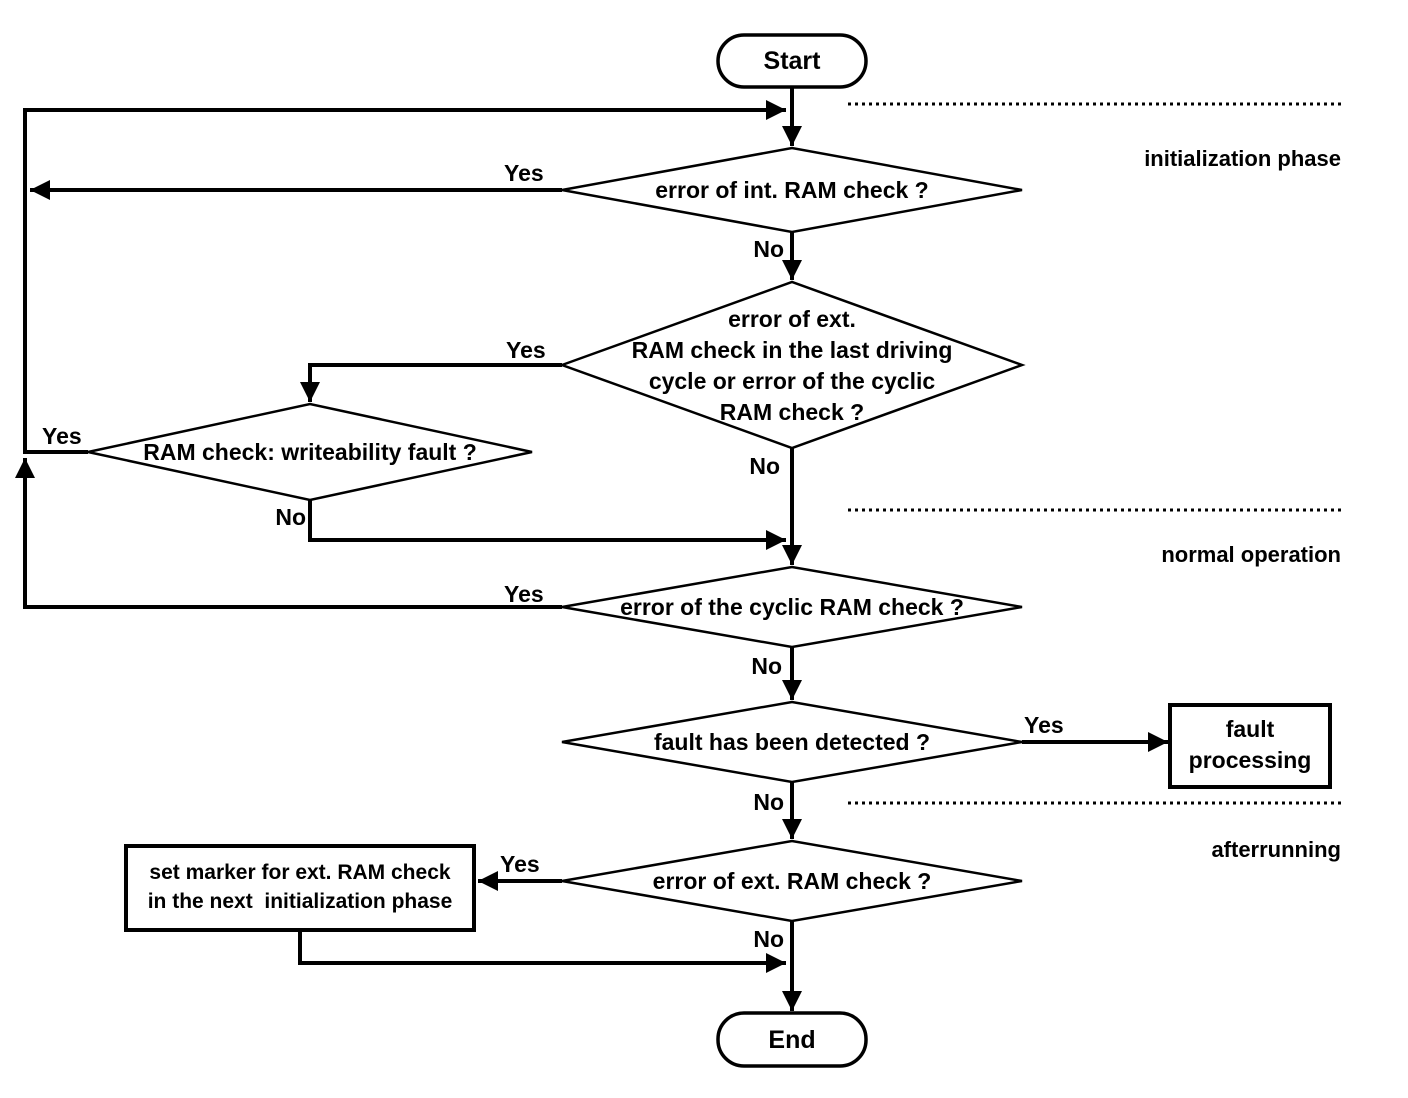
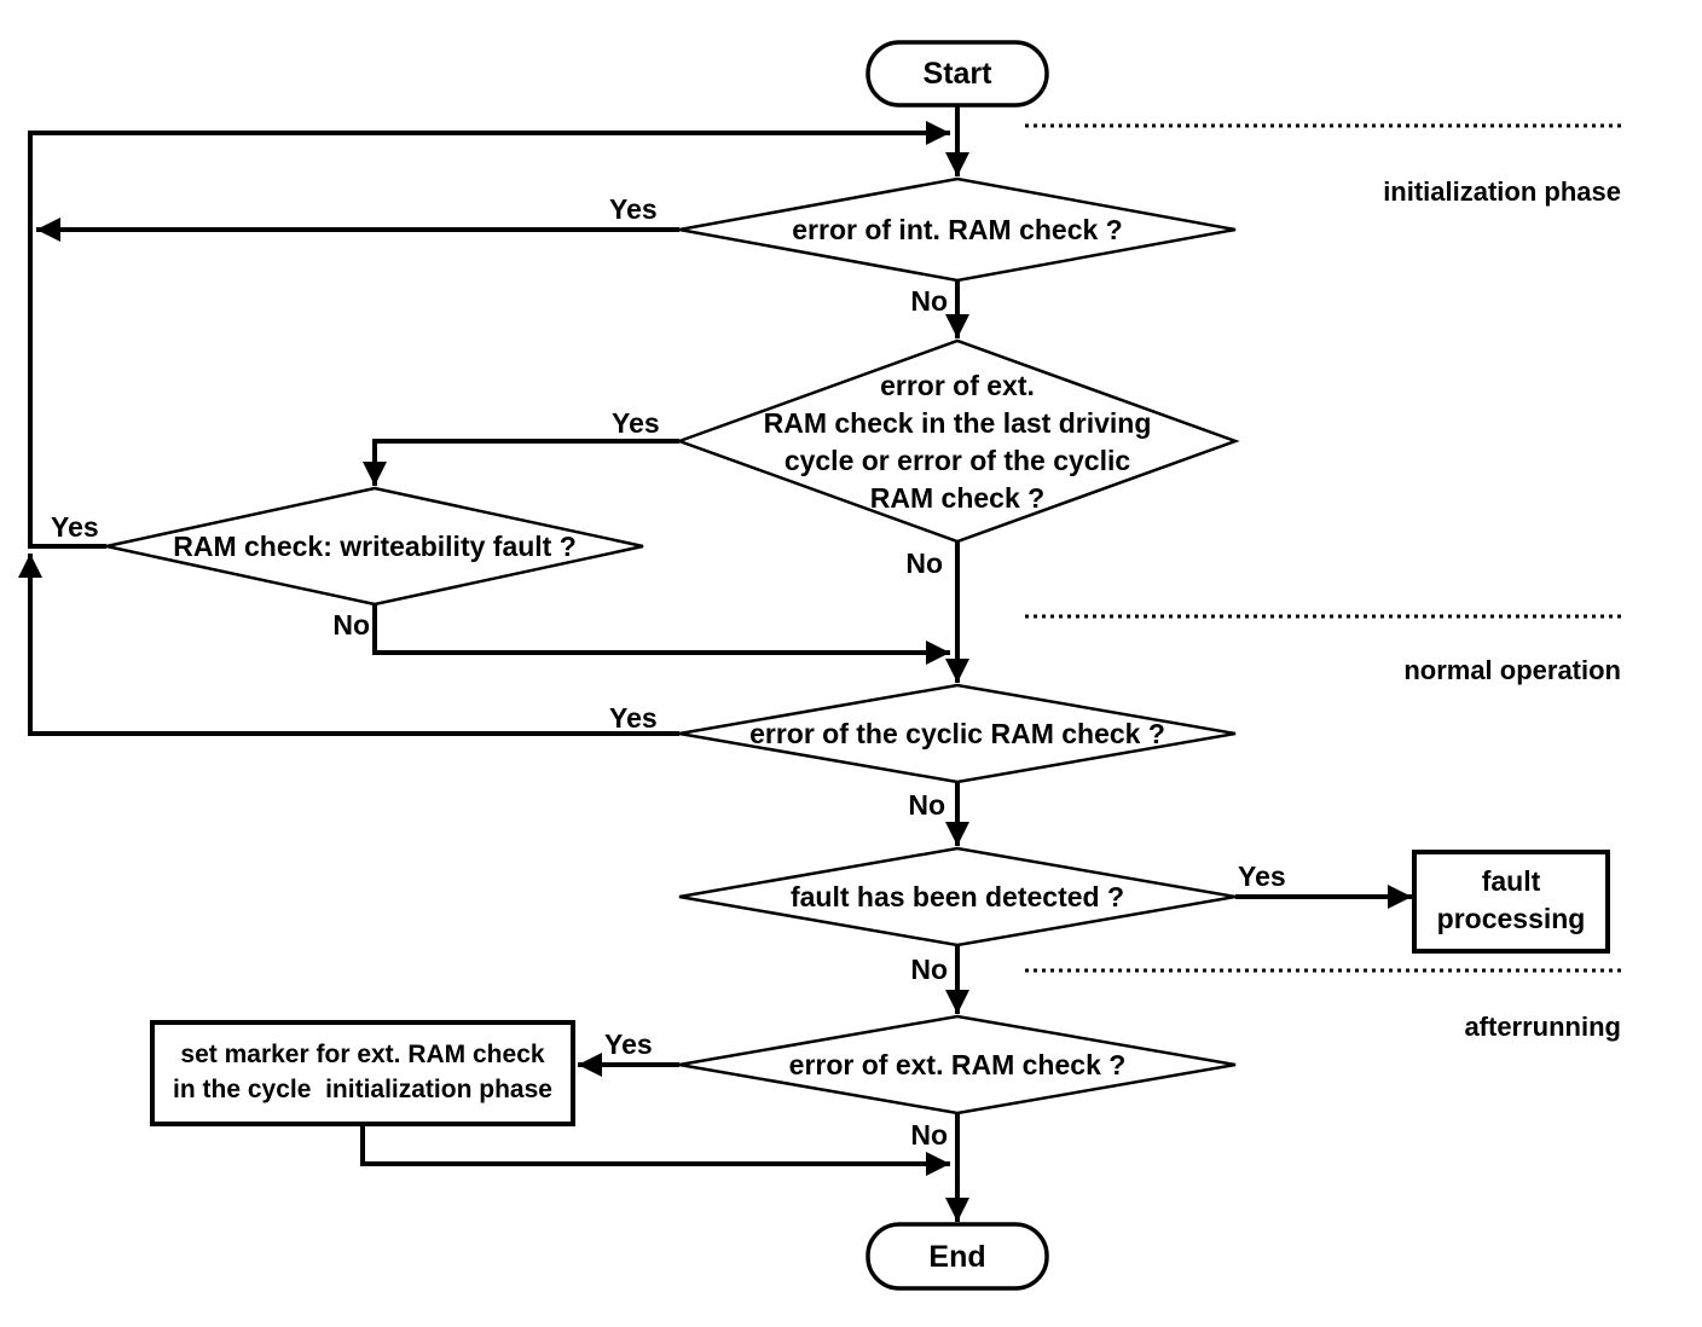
  Start
  error of int. RAM check ?
  error of ext.
  RAM check in the last driving
  cycle or error of the cyclic
  RAM check ?
  RAM check: writeability fault ?
  error of the cyclic RAM check ?
  fault has been detected ?
  fault
  processing
  error of ext. RAM check ?
  set marker for ext. RAM check
- in the next initialization phase
+ in the cycle initialization phase
  End
  Yes
  No
  Yes
  No
  Yes
  No
  Yes
  No
  Yes
  No
  Yes
  No
  initialization phase
  normal operation
  afterrunning
